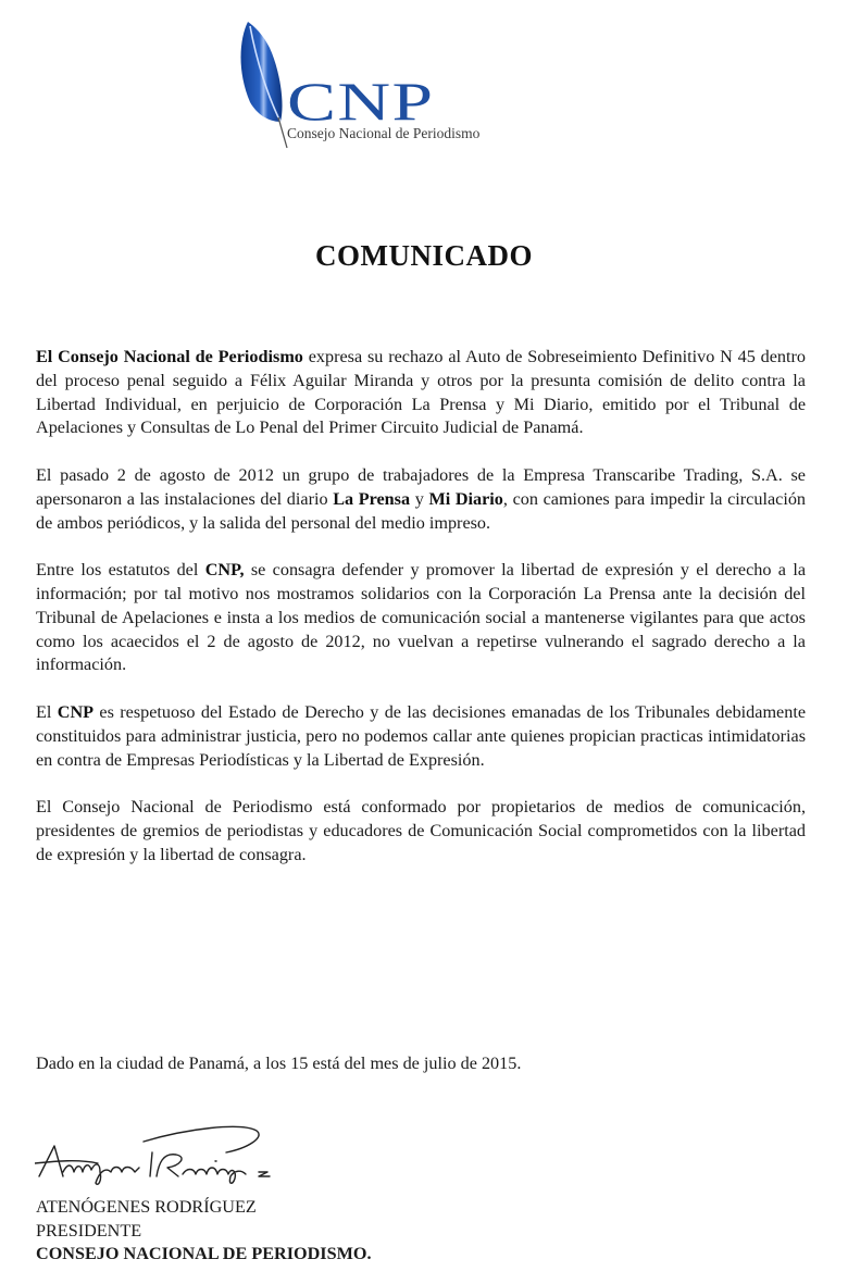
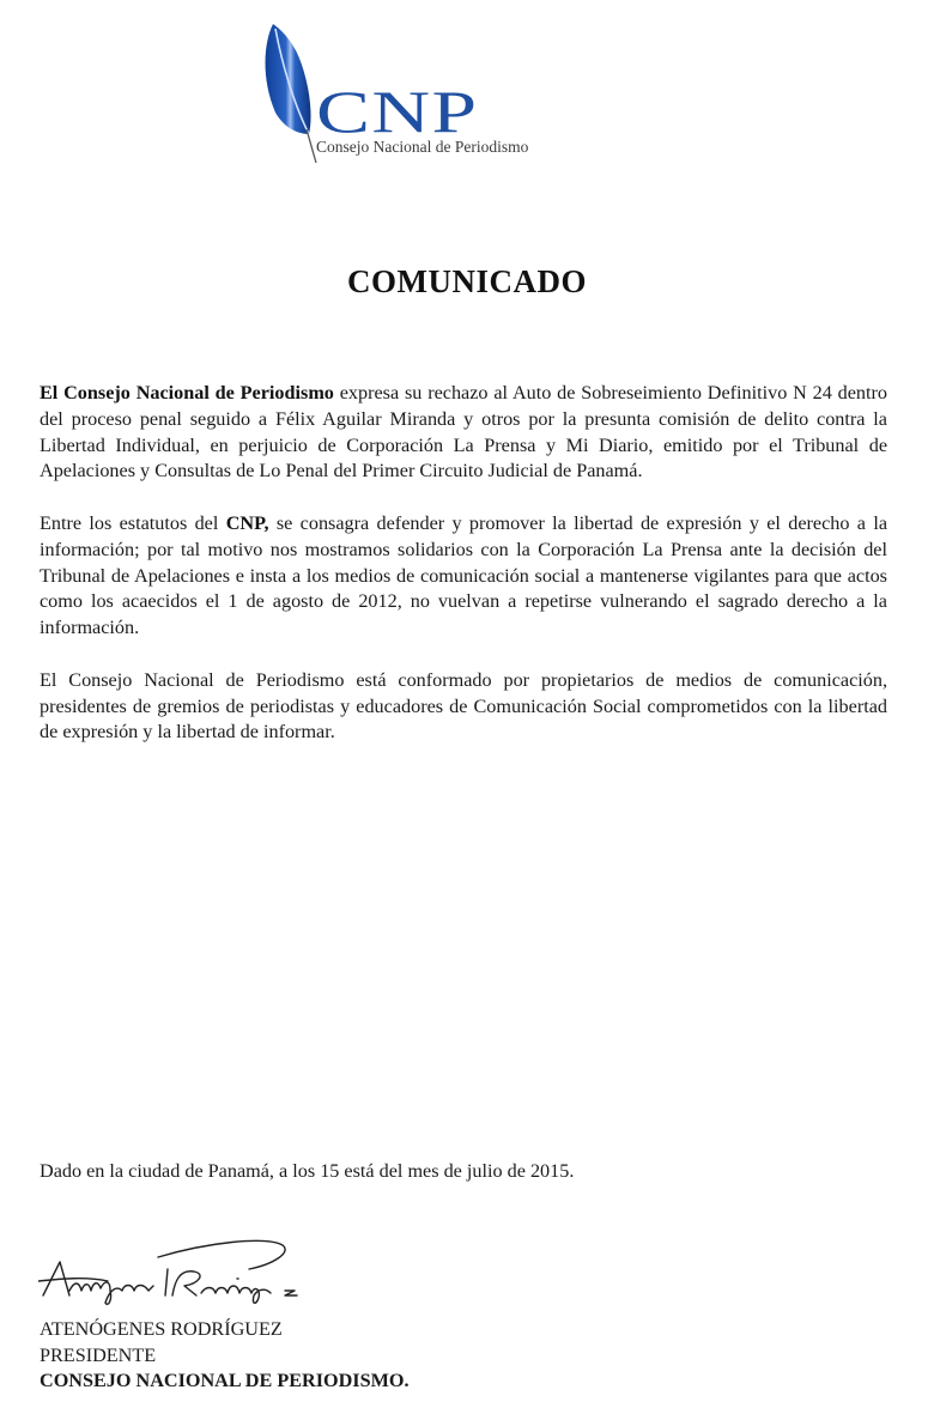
  CNP
  Consejo Nacional de Periodismo
  COMUNICADO
- El Consejo Nacional de Periodismo expresa su rechazo al Auto de Sobreseimiento Definitivo N 45 dentro del proceso penal seguido a Félix Aguilar Miranda y otros por la presunta comisión de delito contra la Libertad Individual, en perjuicio de Corporación La Prensa y Mi Diario, emitido por el Tribunal de Apelaciones y Consultas de Lo Penal del Primer Circuito Judicial de Panamá.
+ El Consejo Nacional de Periodismo expresa su rechazo al Auto de Sobreseimiento Definitivo N 24 dentro del proceso penal seguido a Félix Aguilar Miranda y otros por la presunta comisión de delito contra la Libertad Individual, en perjuicio de Corporación La Prensa y Mi Diario, emitido por el Tribunal de Apelaciones y Consultas de Lo Penal del Primer Circuito Judicial de Panamá.
- El pasado 2 de agosto de 2012 un grupo de trabajadores de la Empresa Transcaribe Trading, S.A. se apersonaron a las instalaciones del diario La Prensa y Mi Diario, con camiones para impedir la circulación de ambos periódicos, y la salida del personal del medio impreso.
- Entre los estatutos del CNP, se consagra defender y promover la libertad de expresión y el derecho a la información; por tal motivo nos mostramos solidarios con la Corporación La Prensa ante la decisión del Tribunal de Apelaciones e insta a los medios de comunicación social a mantenerse vigilantes para que actos como los acaecidos el 2 de agosto de 2012, no vuelvan a repetirse vulnerando el sagrado derecho a la información.
+ Entre los estatutos del CNP, se consagra defender y promover la libertad de expresión y el derecho a la información; por tal motivo nos mostramos solidarios con la Corporación La Prensa ante la decisión del Tribunal de Apelaciones e insta a los medios de comunicación social a mantenerse vigilantes para que actos como los acaecidos el 1 de agosto de 2012, no vuelvan a repetirse vulnerando el sagrado derecho a la información.
- El CNP es respetuoso del Estado de Derecho y de las decisiones emanadas de los Tribunales debidamente constituidos para administrar justicia, pero no podemos callar ante quienes propician practicas intimidatorias en contra de Empresas Periodísticas y la Libertad de Expresión.
- El Consejo Nacional de Periodismo está conformado por propietarios de medios de comunicación, presidentes de gremios de periodistas y educadores de Comunicación Social comprometidos con la libertad de expresión y la libertad de consagra.
+ El Consejo Nacional de Periodismo está conformado por propietarios de medios de comunicación, presidentes de gremios de periodistas y educadores de Comunicación Social comprometidos con la libertad de expresión y la libertad de informar.
  Dado en la ciudad de Panamá, a los 15 está del mes de julio de 2015.
  ATENÓGENES RODRÍGUEZ
  PRESIDENTE
  CONSEJO NACIONAL DE PERIODISMO.
